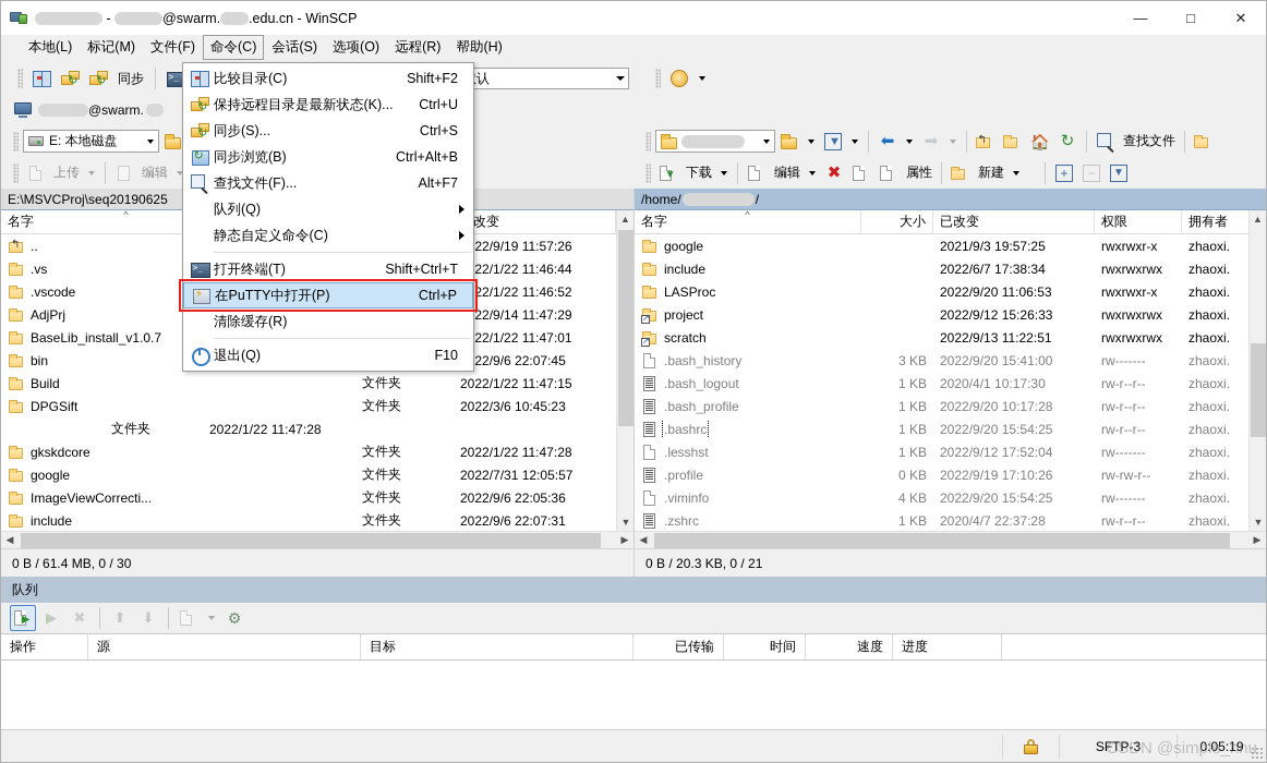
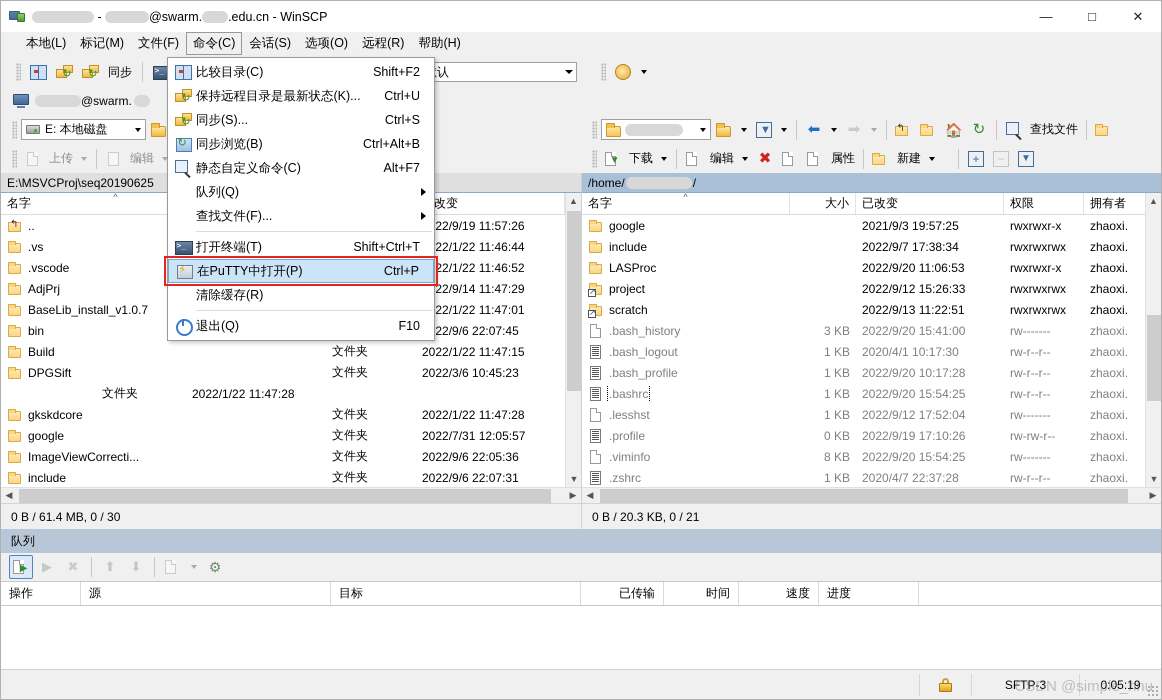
  -
  @swarm.
  .edu.cn - WinSCP
  —
  □
  ✕
  本地(L)
  标记(M)
  文件(F)
  命令(C)
  会话(S)
  选项(O)
  远程(R)
  帮助(H)
  ↻
  ↻
  同步
  @swarm.
  E: 本地磁盘
  上传
  编辑
  ▼
  ⬅
  ➡
  🏠
  ↻
  查找文件
  ▼
  下载
  编辑
  ✖
  属性
  新建
  +
  −
  ▼
  E:\MSVCProj\seq20190625
  名字
  ^
  ..
  22/9/19 11:57:26
  .vs
  22/1/22 11:46:44
  .vscode
  22/1/22 11:46:52
  AdjPrj
  22/9/14 11:47:29
  BaseLib_install_v1.0.7
  22/1/22 11:47:01
  bin
  22/9/6 22:07:45
  Build
  文件夹
  2022/1/22 11:47:15
  DPGSift
  文件夹
  2022/3/6 10:45:23
  文件夹
  2022/1/22 11:47:28
  gkskdcore
  文件夹
  2022/1/22 11:47:28
  google
  文件夹
  2022/7/31 12:05:57
  ImageViewCorrecti...
  文件夹
  2022/9/6 22:05:36
  include
  文件夹
  2022/9/6 22:07:31
  ▲
  ▼
  ◀
  ▶
  /home/
  /
  名字
  ^
  大小
  已改变
  权限
  拥有者
  google
  2021/9/3 19:57:25
  rwxrwxr-x
  zhaoxi.
  include
- 2022/6/7 17:38:34
+ 2022/9/7 17:38:34
  rwxrwxrwx
  zhaoxi.
  LASProc
  2022/9/20 11:06:53
  rwxrwxr-x
  zhaoxi.
  project
  2022/9/12 15:26:33
  rwxrwxrwx
  zhaoxi.
  scratch
  2022/9/13 11:22:51
  rwxrwxrwx
  zhaoxi.
  .bash_history
  3 KB
  2022/9/20 15:41:00
  rw-------
  zhaoxi.
  .bash_logout
  1 KB
  2020/4/1 10:17:30
  rw-r--r--
  zhaoxi.
  .bash_profile
  1 KB
  2022/9/20 10:17:28
  rw-r--r--
  zhaoxi.
  .bashrc
  1 KB
  2022/9/20 15:54:25
  rw-r--r--
  zhaoxi.
  .lesshst
  1 KB
  2022/9/12 17:52:04
  rw-------
  zhaoxi.
  .profile
  0 KB
  2022/9/19 17:10:26
  rw-rw-r--
  zhaoxi.
  .viminfo
- 4 KB
+ 8 KB
  2022/9/20 15:54:25
  rw-------
  zhaoxi.
  .zshrc
  1 KB
  2020/4/7 22:37:28
  rw-r--r--
  zhaoxi.
  ▲
  ▼
  ◀
  ▶
  0 B / 61.4 MB, 0 / 30
  0 B / 20.3 KB, 0 / 21
  队列
  ▶
  ▶
  ✖
  ⬆
  ⬇
  ⚙
  操作
  源
  目标
  已传输
  时间
  速度
  进度
  SFTP-3
  0:05:19
  比较目录(C)
  Shift+F2
  ↻
  保持远程目录是最新状态(K)...
  Ctrl+U
  ↻
  同步(S)...
  Ctrl+S
  同步浏览(B)
  Ctrl+Alt+B
- 查找文件(F)...
+ 静态自定义命令(C)
  Alt+F7
  队列(Q)
- 静态自定义命令(C)
+ 查找文件(F)...
  打开终端(T)
  Shift+Ctrl+T
  在PuTTY中打开(P)
  Ctrl+P
  清除缓存(R)
  退出(Q)
  F10
  CSDN @simple_hnu
